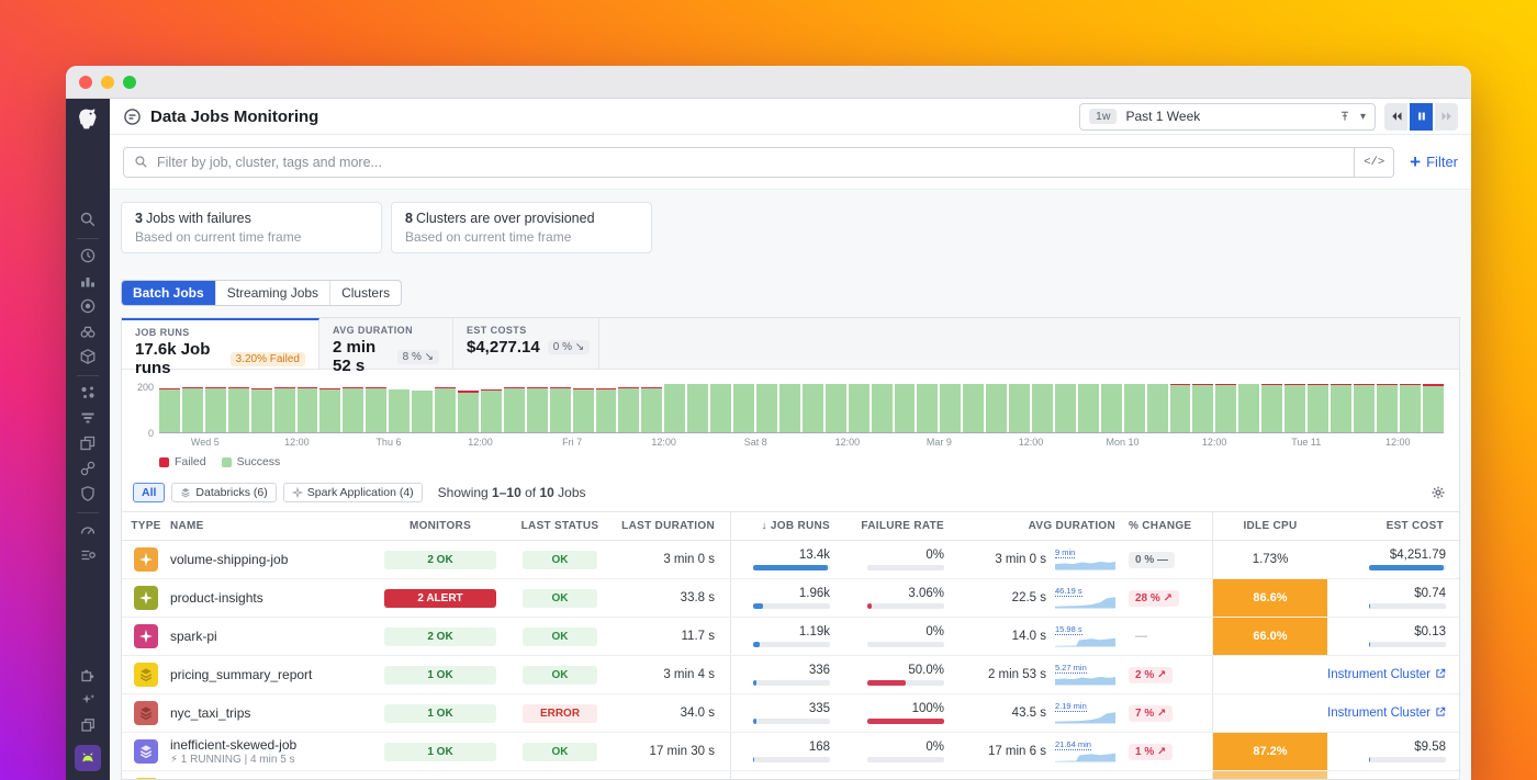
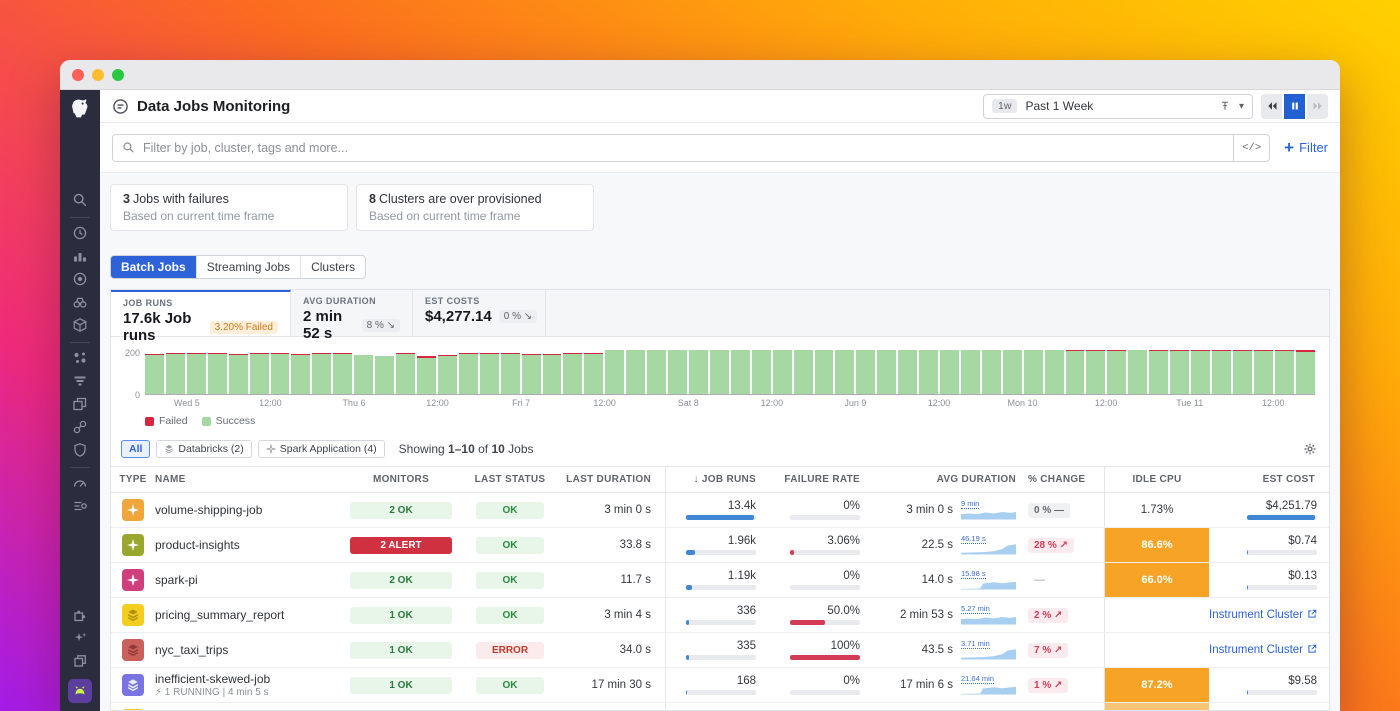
  Data Jobs Monitoring
  1w
  Past 1 Week
  ▾
  Filter by job, cluster, tags and more...
  </>
  +
  Filter
  3 Jobs with failures
  Based on current time frame
  8 Clusters are over provisioned
  Based on current time frame
  Batch Jobs
  Streaming Jobs
  Clusters
  JOB RUNS
  17.6k Job runs
  3.20% Failed
  AVG DURATION
  2 min 52 s
  8 % ↘
  EST COSTS
  $4,277.14
  0 % ↘
  200
  0
  Wed 5
  12:00
  Thu 6
  12:00
  Fri 7
  12:00
  Sat 8
  12:00
- Mar 9
+ Jun 9
  12:00
  Mon 10
  12:00
  Tue 11
  12:00
  Failed
  Success
  All
- Databricks (6)
+ Databricks (2)
  Spark Application (4)
  Showing 1–10 of 10 Jobs
  TYPE
  NAME
  MONITORS
  LAST STATUS
  LAST DURATION
  ↓ JOB RUNS
  FAILURE RATE
  AVG DURATION
  % CHANGE
  IDLE CPU
  EST COST
  volume-shipping-job
  2 OK
  OK
  3 min 0 s
  13.4k
  0%
  3 min 0 s
  9 min
  0 % —
  1.73%
  $4,251.79
  product-insights
  2 ALERT
  OK
  33.8 s
  1.96k
  3.06%
  22.5 s
  46.19 s
  28 % ↗
  86.6%
  $0.74
  spark-pi
  2 OK
  OK
  11.7 s
  1.19k
  0%
  14.0 s
  15.98 s
  —
  66.0%
  $0.13
  pricing_summary_report
  1 OK
  OK
  3 min 4 s
  336
  50.0%
  2 min 53 s
  5.27 min
  2 % ↗
  Instrument Cluster
  nyc_taxi_trips
  1 OK
  ERROR
  34.0 s
  335
  100%
  43.5 s
- 2.19 min
+ 3.71 min
  7 % ↗
  Instrument Cluster
  inefficient-skewed-job
  ⚡ 1 RUNNING | 4 min 5 s
  1 OK
  OK
  17 min 30 s
  168
  0%
  17 min 6 s
  21.64 min
  1 % ↗
  87.2%
  $9.58
